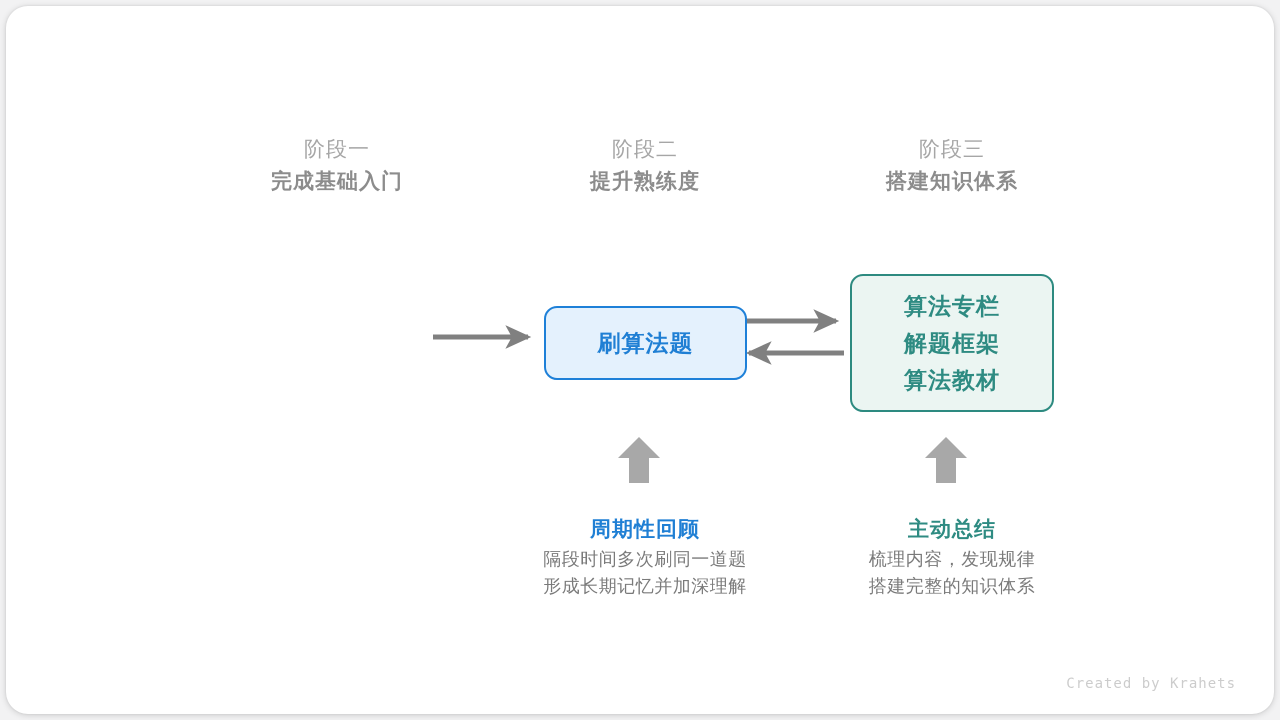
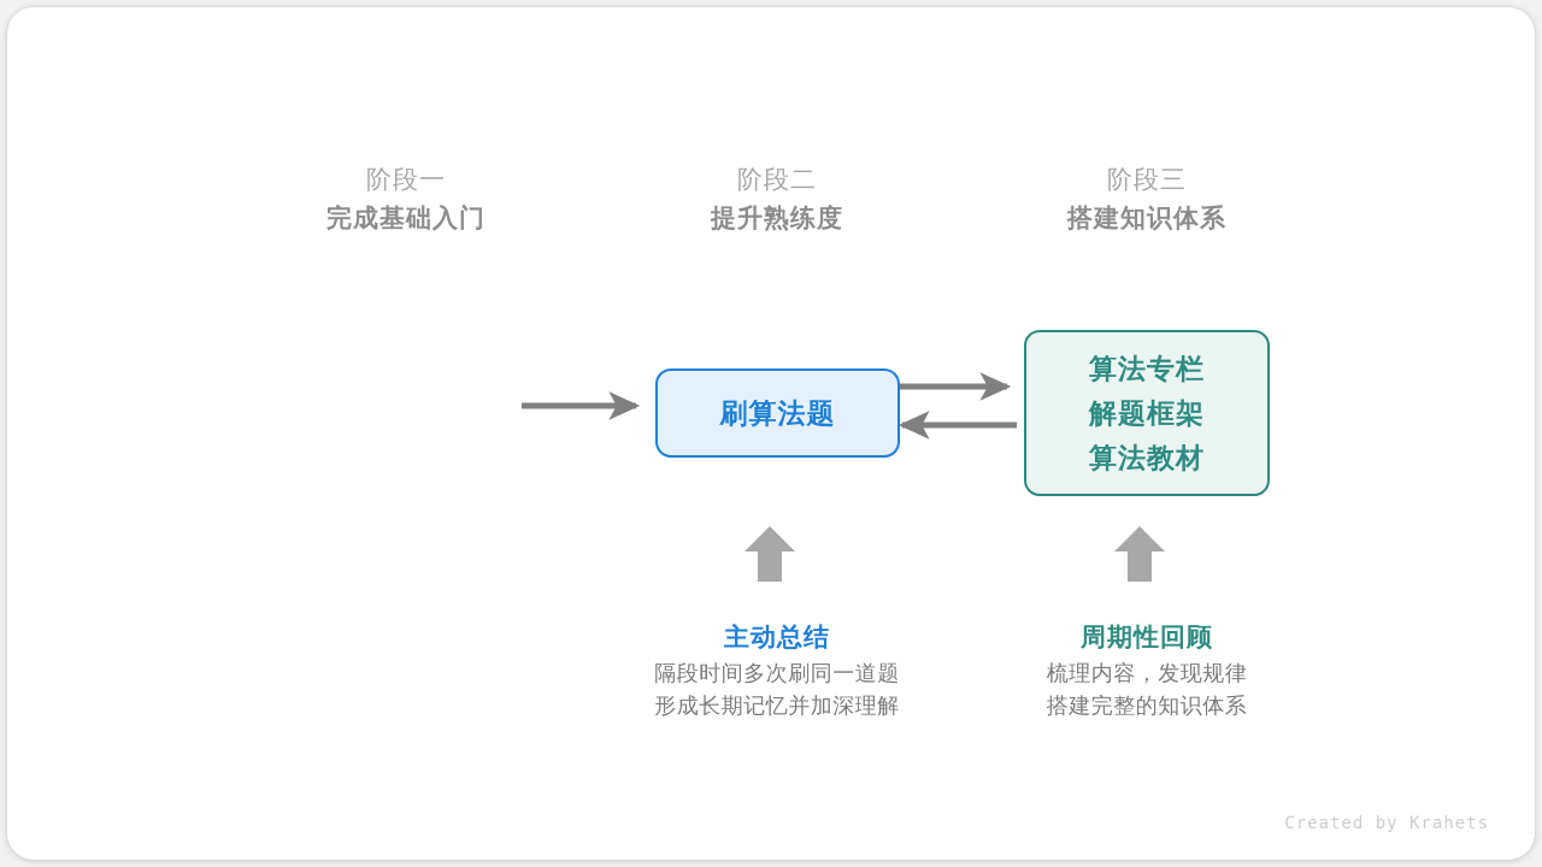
  阶段一
  完成基础入门
  阶段二
  提升熟练度
  阶段三
  搭建知识体系
  刷算法题
  算法专栏
  解题框架
  算法教材
- 周期性回顾
+ 主动总结
  隔段时间多次刷同一道题
  形成长期记忆并加深理解
- 主动总结
+ 周期性回顾
  梳理内容，发现规律
  搭建完整的知识体系
  Created by Krahets
